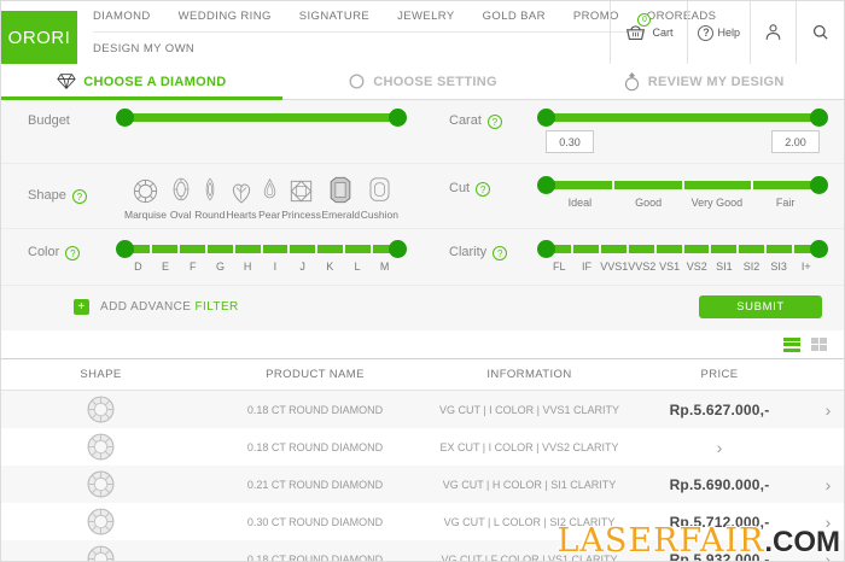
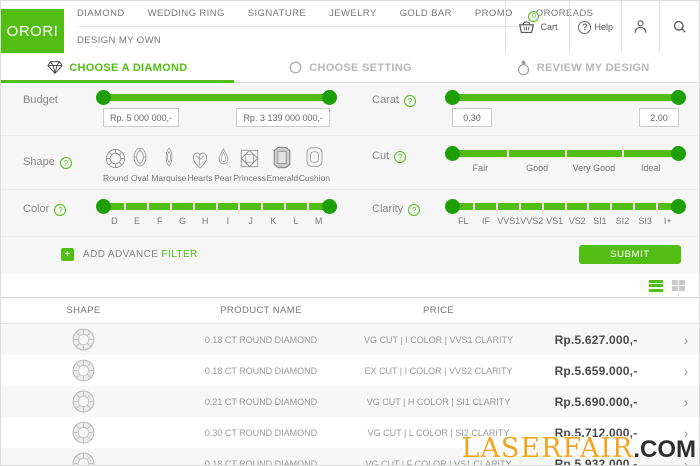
  ORORI
  DIAMOND
  WEDDING RING
  SIGNATURE
  JEWELRY
  GOLD BAR
  PROMO
  OROREADS
  DESIGN MY OWN
  Cart
  ?
  Help
  CHOOSE A DIAMOND
  CHOOSE SETTING
  REVIEW MY DESIGN
  Budget
+ Rp. 5 000 000,-
+ Rp. 3 139 000 000,-
  Carat
  ?
  0.30
  2.00
  Shape
  ?
- Marquise
+ Round
  Oval
- Round
+ Marquise
  Hearts
  Pear
  Princess
  Emerald
  Cushion
  Cut
  ?
- Ideal
+ Fair
  Good
  Very Good
- Fair
+ Ideal
  Color
  ?
  D
  E
  F
  G
  H
  I
  J
  K
  L
  M
  Clarity
  ?
  FL
  IF
  VVS1
  VVS2
  VS1
  VS2
  SI1
  SI2
  SI3
  I+
  +
  ADD ADVANCE FILTER
  SUBMIT
  SHAPE
  PRODUCT NAME
- INFORMATION
  PRICE
  0.18 CT ROUND DIAMOND
  VG CUT | I COLOR | VVS1 CLARITY
  Rp.5.627.000,-
  ›
  0.18 CT ROUND DIAMOND
  EX CUT | I COLOR | VVS2 CLARITY
+ Rp.5.659.000,-
  ›
  0.21 CT ROUND DIAMOND
  VG CUT | H COLOR | SI1 CLARITY
  Rp.5.690.000,-
  ›
  0.30 CT ROUND DIAMOND
  VG CUT | L COLOR | SI2 CLARITY
  Rp.5.712.000,-
  ›
  0.18 CT ROUND DIAMOND
  VG CUT | F COLOR | VS1 CLARITY
  Rp.5.932.000,-
  ›
  LASERFAIR
  .COM
